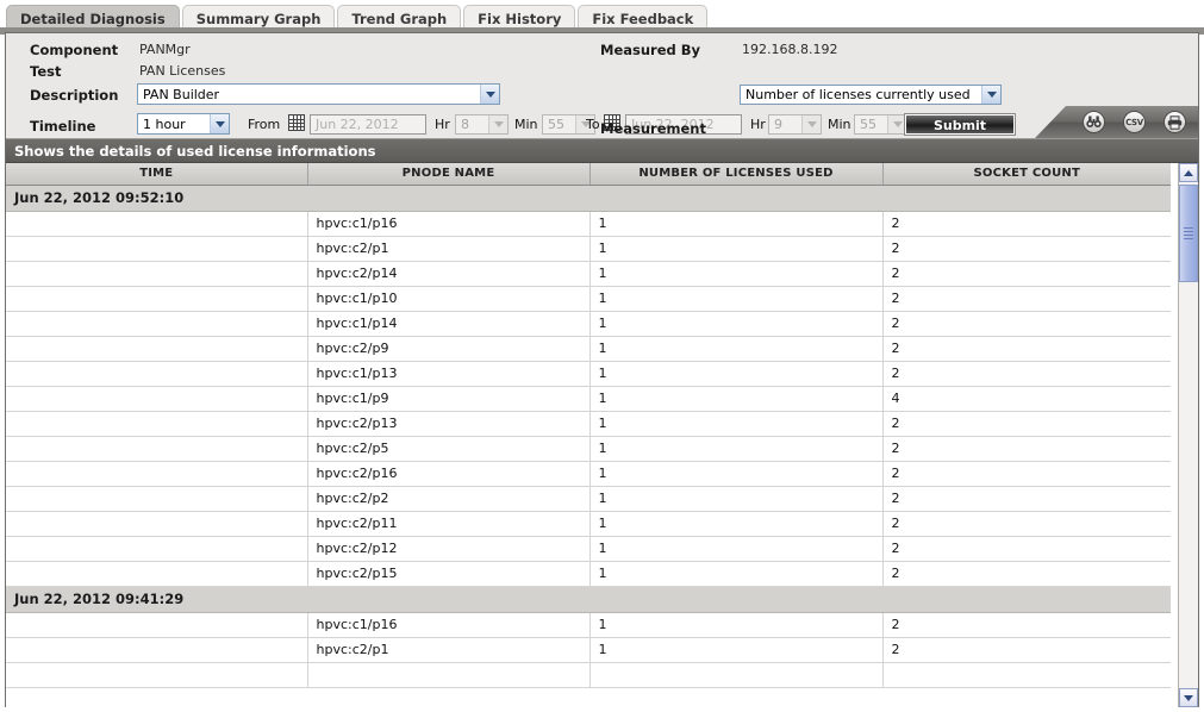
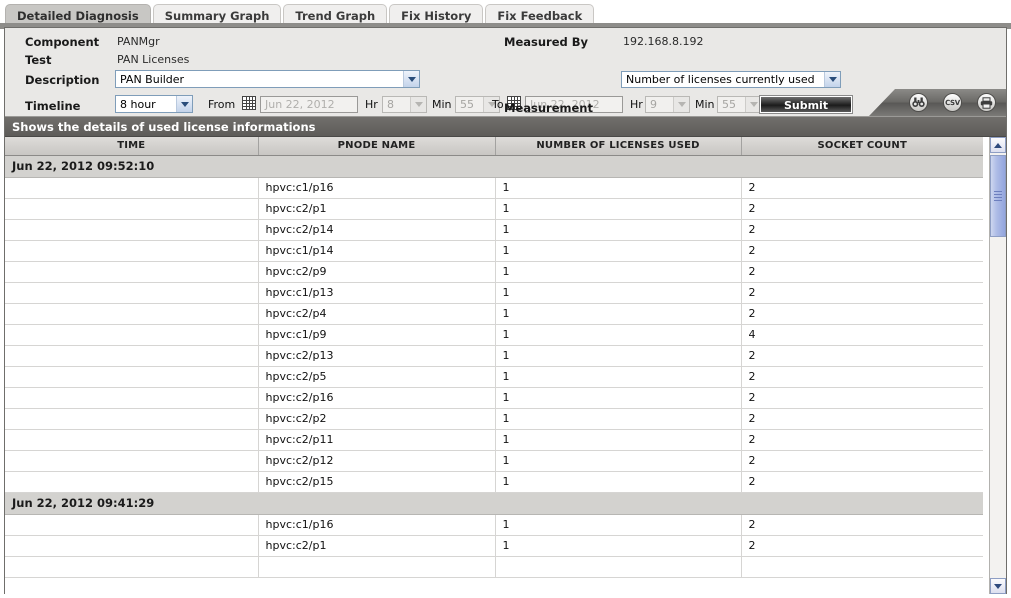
  Detailed Diagnosis
  Summary Graph
  Trend Graph
  Fix History
  Fix Feedback
  Component
  PANMgr
  Test
  PAN Licenses
  Description
  PAN Builder
  Timeline
- 1 hour
+ 8 hour
  From
  Jun 22, 2012
  Hr
  8
  Min
  55
  To
  Jun 22, 2012
  Hr
  9
  Min
  55
  Submit
  Measured By
  192.168.8.192
  Measurement
  Number of licenses currently used
  CSV
  Shows the details of used license informations
  TIME	PNODE NAME	NUMBER OF LICENSES USED	SOCKET COUNT
  Jun 22, 2012 09:52:10
  	hpvc:c1/p16	1	2
  	hpvc:c2/p1	1	2
  	hpvc:c2/p14	1	2
- 	hpvc:c1/p10	1	2
  	hpvc:c1/p14	1	2
  	hpvc:c2/p9	1	2
  	hpvc:c1/p13	1	2
+ 	hpvc:c2/p4	1	2
  	hpvc:c1/p9	1	4
  	hpvc:c2/p13	1	2
  	hpvc:c2/p5	1	2
  	hpvc:c2/p16	1	2
  	hpvc:c2/p2	1	2
  	hpvc:c2/p11	1	2
  	hpvc:c2/p12	1	2
  	hpvc:c2/p15	1	2
  Jun 22, 2012 09:41:29
  	hpvc:c1/p16	1	2
  	hpvc:c2/p1	1	2
